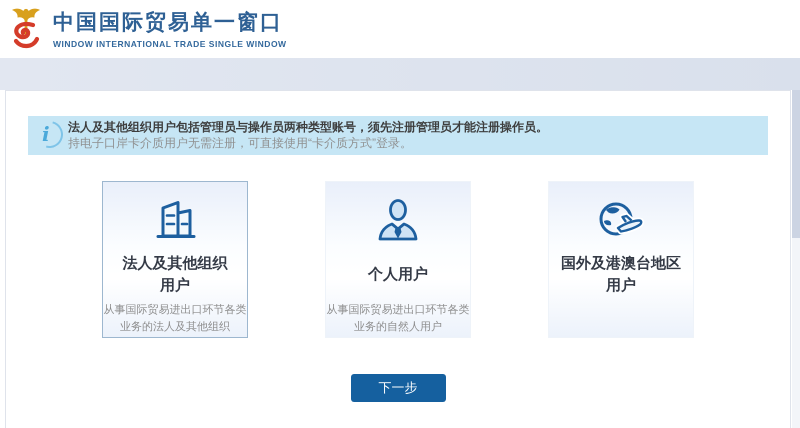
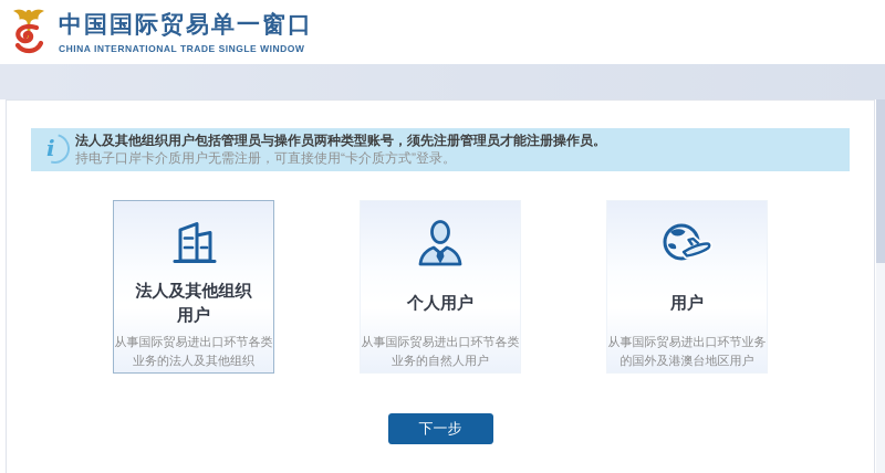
  中国国际贸易单一窗口
- WINDOW INTERNATIONAL TRADE SINGLE WINDOW
+ CHINA INTERNATIONAL TRADE SINGLE WINDOW
  i
  法人及其他组织用户包括管理员与操作员两种类型账号，须先注册管理员才能注册操作员。
  持电子口岸卡介质用户无需注册，可直接使用“卡介质方式”登录。
  法人及其他组织
  用户
  从事国际贸易进出口环节各类
  业务的法人及其他组织
  个人用户
  从事国际贸易进出口环节各类
  业务的自然人用户
- 国外及港澳台地区
  用户
+ 从事国际贸易进出口环节业务
+ 的国外及港澳台地区用户
  下一步
